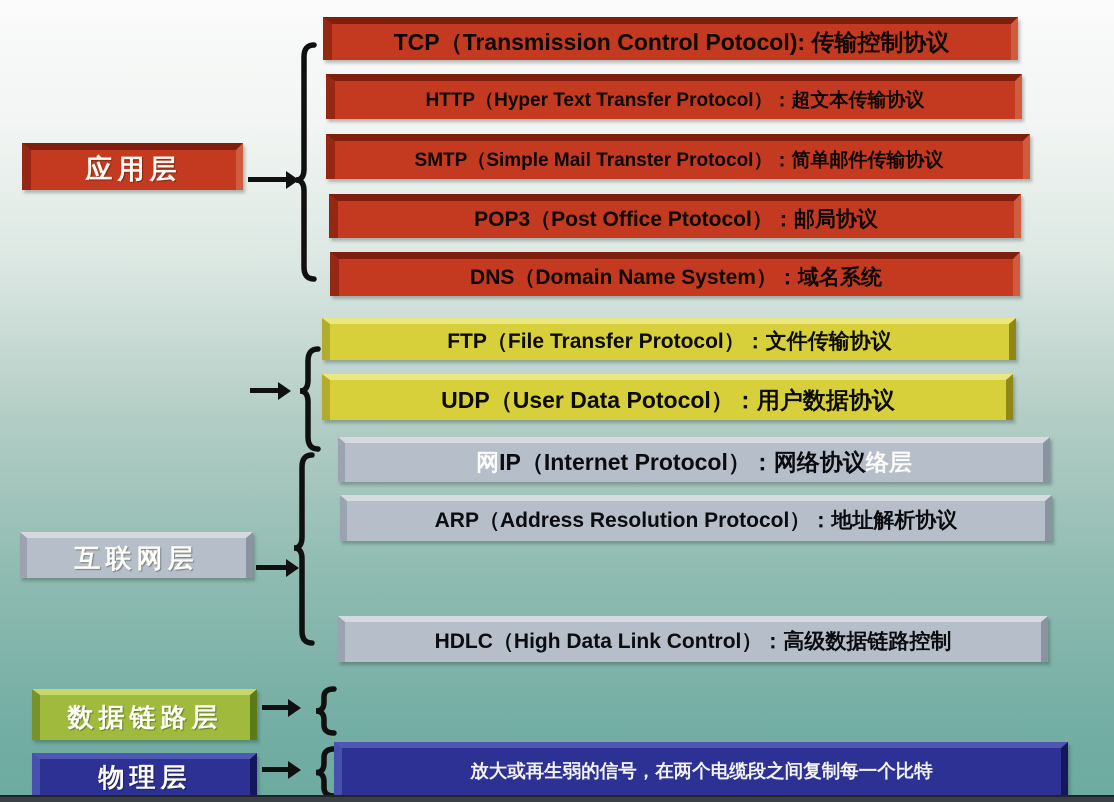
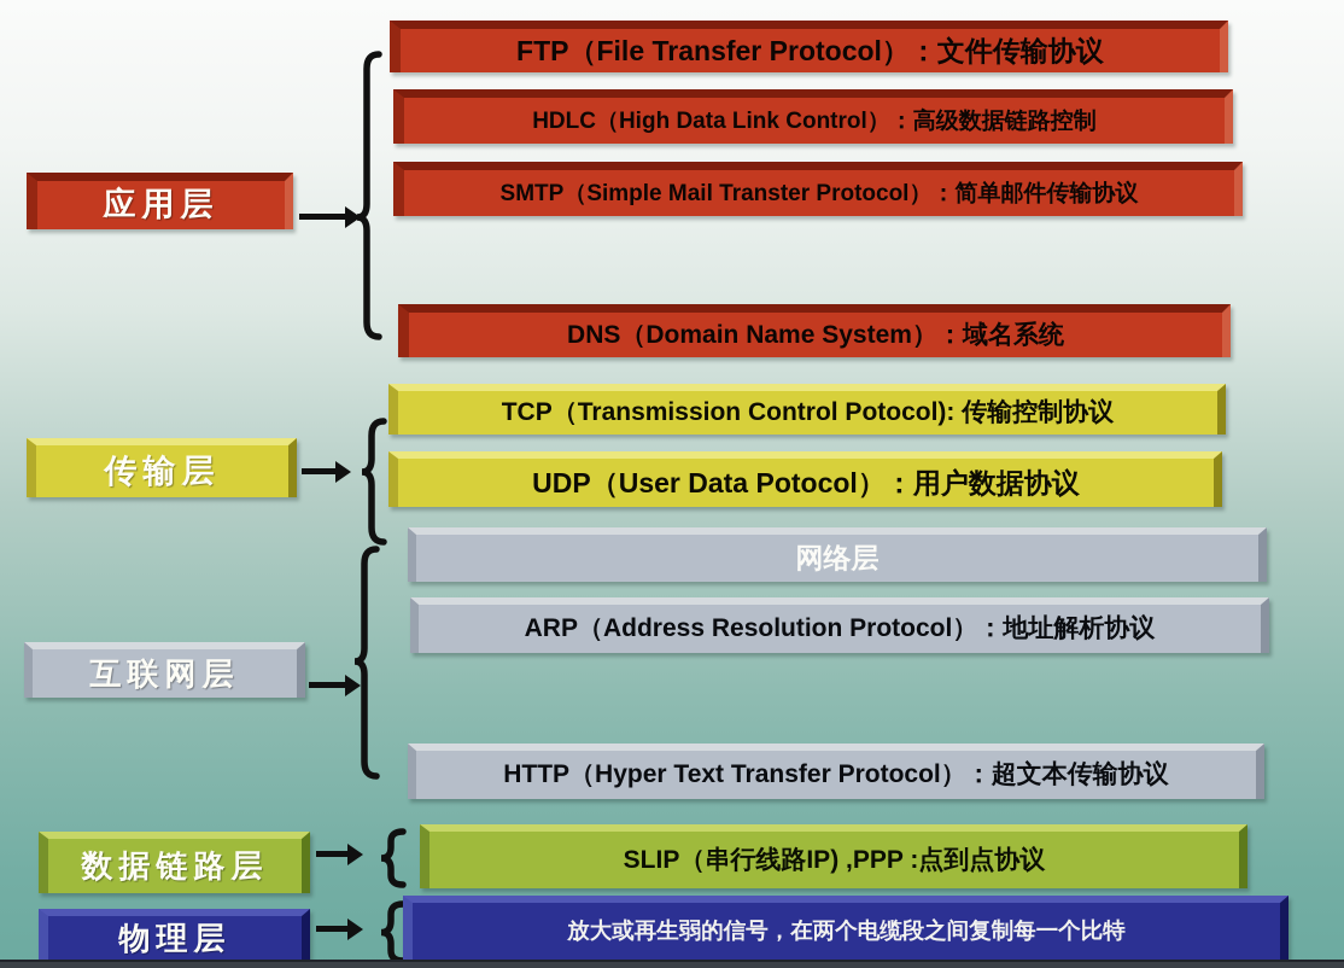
  应用层
+ 传输层
  互联网层
  数据链路层
  物理层
- TCP（Transmission Control Potocol): 传输控制协议
+ FTP（File Transfer Protocol）：文件传输协议
- HTTP（Hyper Text Transfer Protocol）：超文本传输协议
+ HDLC（High Data Link Control）：高级数据链路控制
  SMTP（Simple Mail Transter Protocol）：简单邮件传输协议
- POP3（Post Office Ptotocol）：邮局协议
  DNS（Domain Name System）：域名系统
- FTP（File Transfer Protocol）：文件传输协议
+ TCP（Transmission Control Potocol): 传输控制协议
  UDP（User Data Potocol）：用户数据协议
  网
- IP（Internet Protocol）：网络协议
  络层
  ARP（Address Resolution Protocol）：地址解析协议
- HDLC（High Data Link Control）：高级数据链路控制
+ HTTP（Hyper Text Transfer Protocol）：超文本传输协议
+ SLIP（串行线路IP) ,PPP :点到点协议
  放大或再生弱的信号，在两个电缆段之间复制每一个比特
